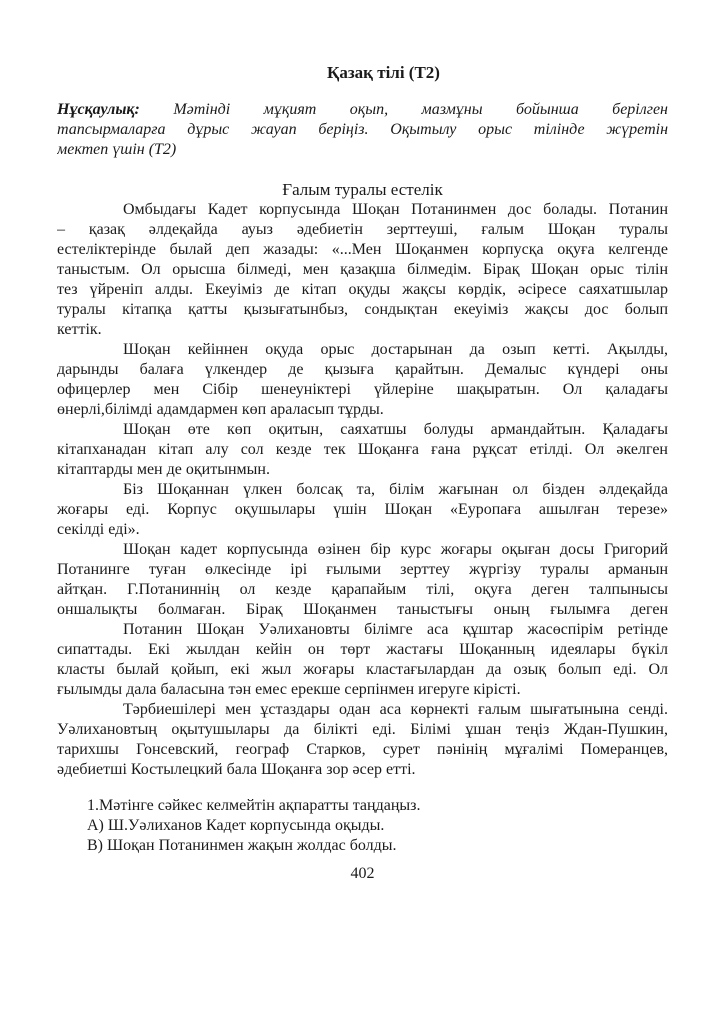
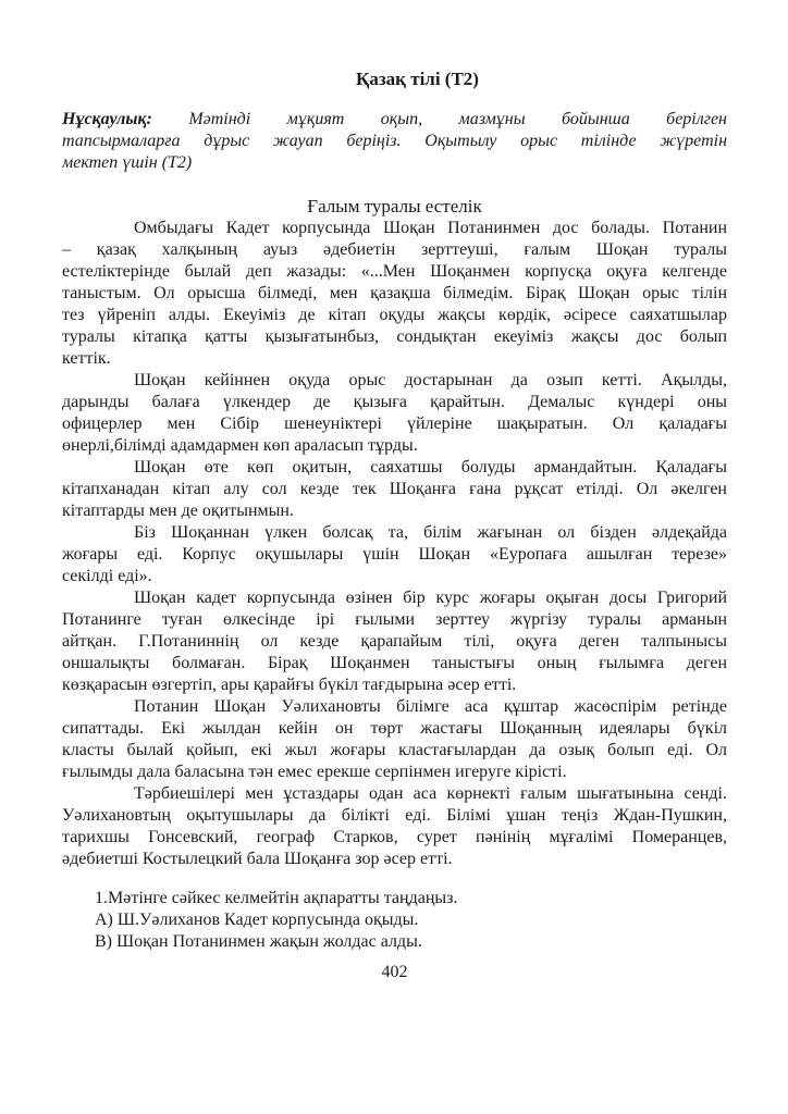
  Қазақ тілі (Т2)
  Нұсқаулық: Мәтінді мұқият оқып, мазмұны бойынша берілген
  тапсырмаларға дұрыс жауап беріңіз. Оқытылу орыс тілінде жүретін
  мектеп үшін (Т2)
  Ғалым туралы естелік
  Омбыдағы Кадет корпусында Шоқан Потанинмен дос болады. Потанин
- – қазақ әлдеқайда ауыз әдебиетін зерттеуші, ғалым Шоқан туралы
+ – қазақ халқының ауыз әдебиетін зерттеуші, ғалым Шоқан туралы
  естеліктерінде былай деп жазады: «...Мен Шоқанмен корпусқа оқуға келгенде
  таныстым. Ол орысша білмеді, мен қазақша білмедім. Бірақ Шоқан орыс тілін
  тез үйреніп алды. Екеуіміз де кітап оқуды жақсы көрдік, әсіресе саяхатшылар
  туралы кітапқа қатты қызығатынбыз, сондықтан екеуіміз жақсы дос болып
  кеттік.
  Шоқан кейіннен оқуда орыс достарынан да озып кетті. Ақылды,
  дарынды балаға үлкендер де қызыға қарайтын. Демалыс күндері оны
  офицерлер мен Сібір шенеуніктері үйлеріне шақыратын. Ол қаладағы
  өнерлі,білімді адамдармен көп араласып тұрды.
  Шоқан өте көп оқитын, саяхатшы болуды армандайтын. Қаладағы
  кітапханадан кітап алу сол кезде тек Шоқанға ғана рұқсат етілді. Ол әкелген
  кітаптарды мен де оқитынмын.
  Біз Шоқаннан үлкен болсақ та, білім жағынан ол бізден әлдеқайда
  жоғары еді. Корпус оқушылары үшін Шоқан «Еуропаға ашылған терезе»
  секілді еді».
  Шоқан кадет корпусында өзінен бір курс жоғары оқыған досы Григорий
  Потанинге туған өлкесінде ірі ғылыми зерттеу жүргізу туралы арманын
  айтқан. Г.Потаниннің ол кезде қарапайым тілі, оқуға деген талпынысы
  оншалықты болмаған. Бірақ Шоқанмен таныстығы оның ғылымға деген
+ көзқарасын өзгертіп, ары қарайғы бүкіл тағдырына әсер етті.
  Потанин Шоқан Уәлихановты білімге аса құштар жасөспірім ретінде
  сипаттады. Екі жылдан кейін он төрт жастағы Шоқанның идеялары бүкіл
  класты былай қойып, екі жыл жоғары кластағылардан да озық болып еді. Ол
  ғылымды дала баласына тән емес ерекше серпінмен игеруге кірісті.
  Тәрбиешілері мен ұстаздары одан аса көрнекті ғалым шығатынына сенді.
  Уәлихановтың оқытушылары да білікті еді. Білімі ұшан теңіз Ждан-Пушкин,
  тарихшы Гонсевский, географ Старков, сурет пәнінің мұғалімі Померанцев,
  әдебиетші Костылецкий бала Шоқанға зор әсер етті.
  1.Мәтінге сәйкес келмейтін ақпаратты таңдаңыз.
  А) Ш.Уәлиханов Кадет корпусында оқыды.
- В) Шоқан Потанинмен жақын жолдас болды.
+ В) Шоқан Потанинмен жақын жолдас алды.
  402
